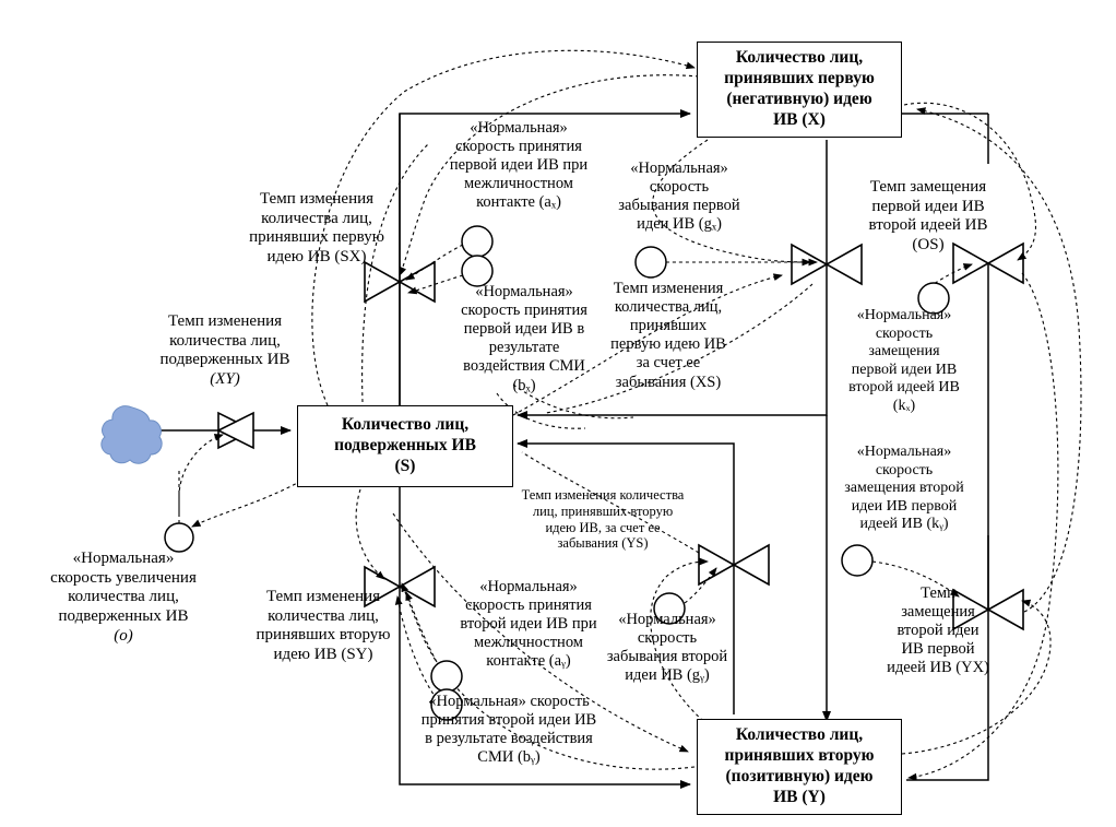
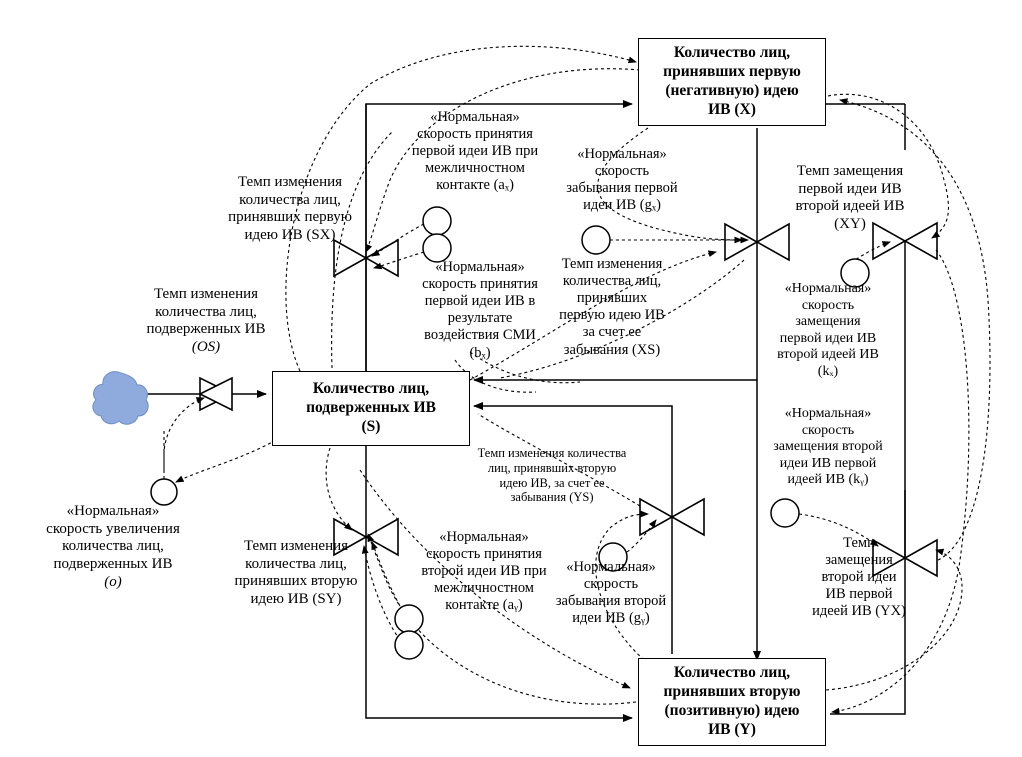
  Количество лиц,
  принявших первую
  (негативную) идею
  ИВ (X)
  Количество лиц,
  подверженных ИВ
  (S)
  Количество лиц,
  принявших вторую
  (позитивную) идею
  ИВ (Y)
  Темп изменения
  количества лиц,
  подверженных ИВ
- (XY)
+ (OS)
  Темп изменения
  количества лиц,
  принявших первую
  идею ИВ (SX)
  Темп изменения
  количества лиц,
  принявших
  первую идею ИВ
  за счет ее
  забывания (XS)
  Темп изменения
  количества лиц,
  принявших вторую
  идею ИВ (SY)
  Темп изменения количества
  лиц, принявших вторую
  идею ИВ, за счет ее
  забывания (YS)
  Темп замещения
  первой идеи ИВ
  второй идеей ИВ
- (OS)
+ (XY)
  Темп
  замещения
  второй идеи
  ИВ первой
  идеей ИВ (YX)
  «Нормальная»
  скорость принятия
  первой идеи ИВ при
  межличностном
  контакте (aₓ)
  «Нормальная»
  скорость принятия
  первой идеи ИВ в
  результате
  воздействия СМИ
  (bₓ)
  «Нормальная»
  скорость
  забывания первой
  идеи ИВ (gₓ)
  «Нормальная»
  скорость
  замещения
  первой идеи ИВ
  второй идеей ИВ
  (kₓ)
  «Нормальная»
  скорость
  замещения второй
  идеи ИВ первой
  идеей ИВ (kᵧ)
  «Нормальная»
  скорость увеличения
  количества лиц,
  подверженных ИВ
  (o)
  «Нормальная»
  скорость принятия
  второй идеи ИВ при
  межличностном
  контакте (aᵧ)
- «Нормальная» скорость
- принятия второй идеи ИВ
- в результате воздействия
- СМИ (bᵧ)
  «Нормальная»
  скорость
  забывания второй
  идеи ИВ (gᵧ)
